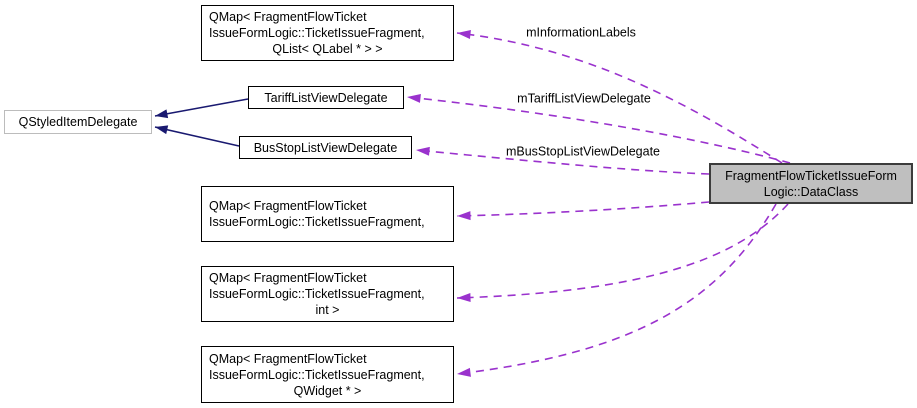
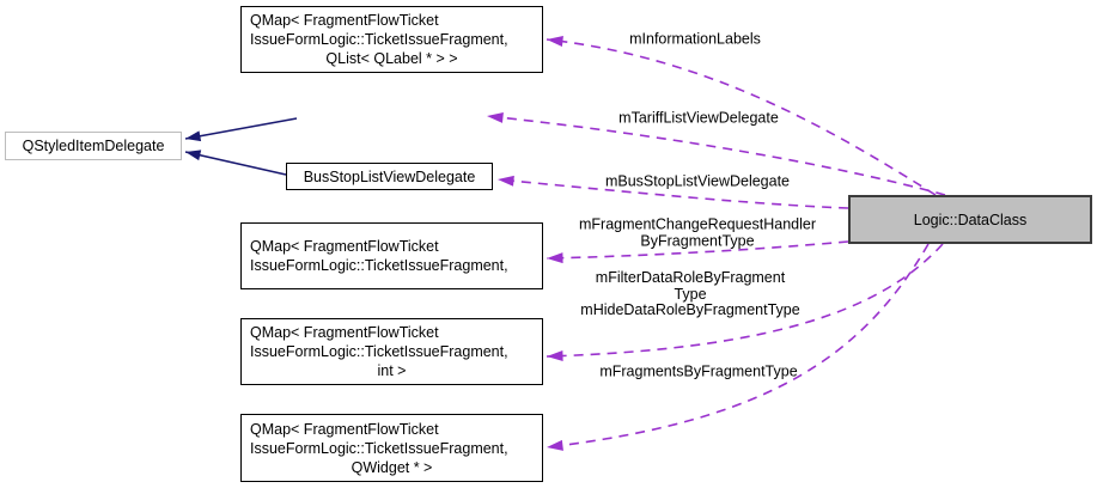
  QStyledItemDelegate
  QMap< FragmentFlowTicket
  IssueFormLogic::TicketIssueFragment,
  QList< QLabel * > >
- TariffListViewDelegate
  BusStopListViewDelegate
  QMap< FragmentFlowTicket
  IssueFormLogic::TicketIssueFragment,
  QMap< FragmentFlowTicket
  IssueFormLogic::TicketIssueFragment,
  int >
  QMap< FragmentFlowTicket
  IssueFormLogic::TicketIssueFragment,
  QWidget * >
- FragmentFlowTicketIssueForm
  Logic::DataClass
  mInformationLabels
  mTariffListViewDelegate
  mBusStopListViewDelegate
+ mFragmentChangeRequestHandler
+ ByFragmentType
+ mFilterDataRoleByFragment
+ Type
+ mHideDataRoleByFragmentType
+ mFragmentsByFragmentType
